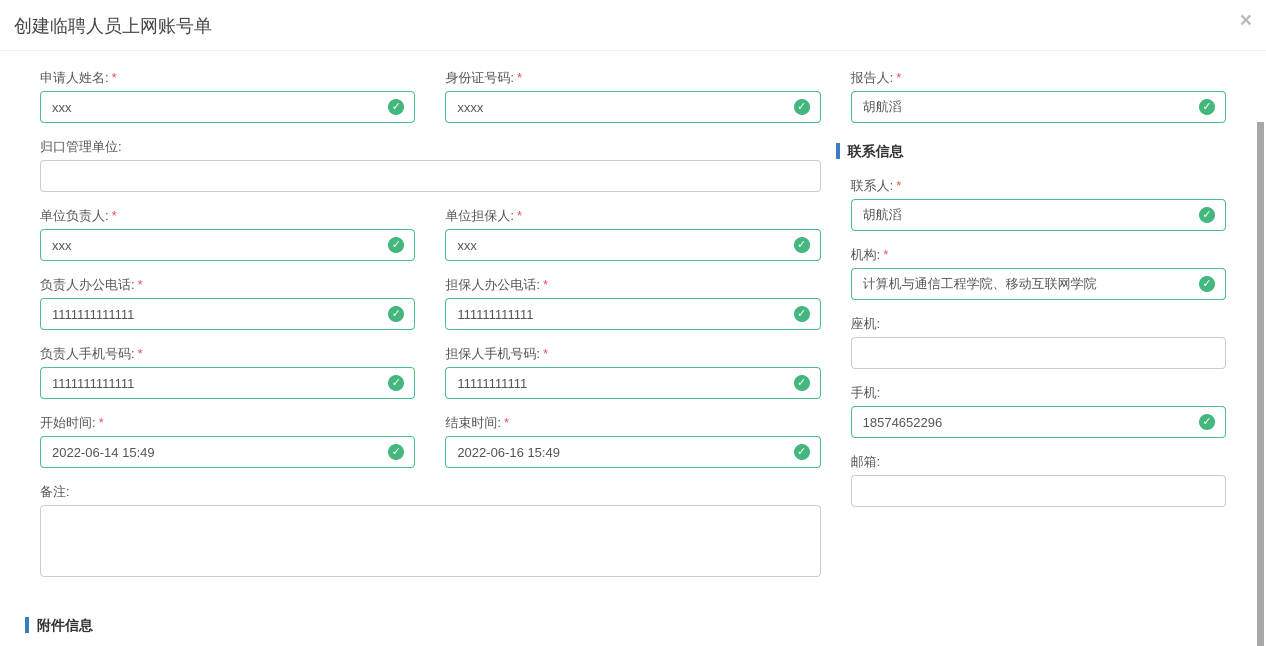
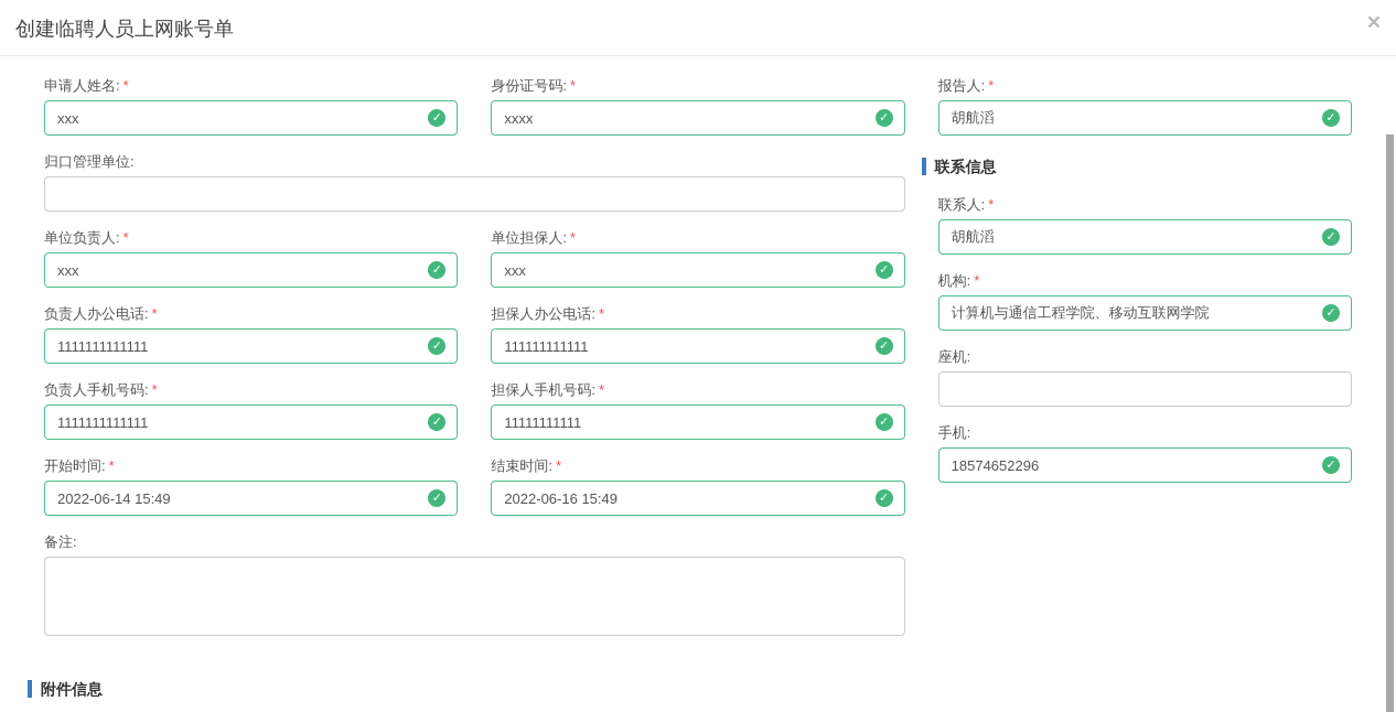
  创建临聘人员上网账号单
  ×
  申请人姓名: *
  xxx
  ✓
  身份证号码: *
  xxxx
  ✓
  归口管理单位:
  单位负责人: *
  xxx
  ✓
  单位担保人: *
  xxx
  ✓
  负责人办公电话: *
  1111111111111
  ✓
  担保人办公电话: *
  111111111111
  ✓
  负责人手机号码: *
  1111111111111
  ✓
  担保人手机号码: *
  11111111111
  ✓
  开始时间: *
  2022-06-14 15:49
  ✓
  结束时间: *
  2022-06-16 15:49
  ✓
  备注:
  报告人: *
  胡航滔
  ✓
  联系信息
  联系人: *
  胡航滔
  ✓
  机构: *
  计算机与通信工程学院、移动互联网学院
  ✓
  座机:
  手机:
  18574652296
  ✓
- 邮箱:
  附件信息
